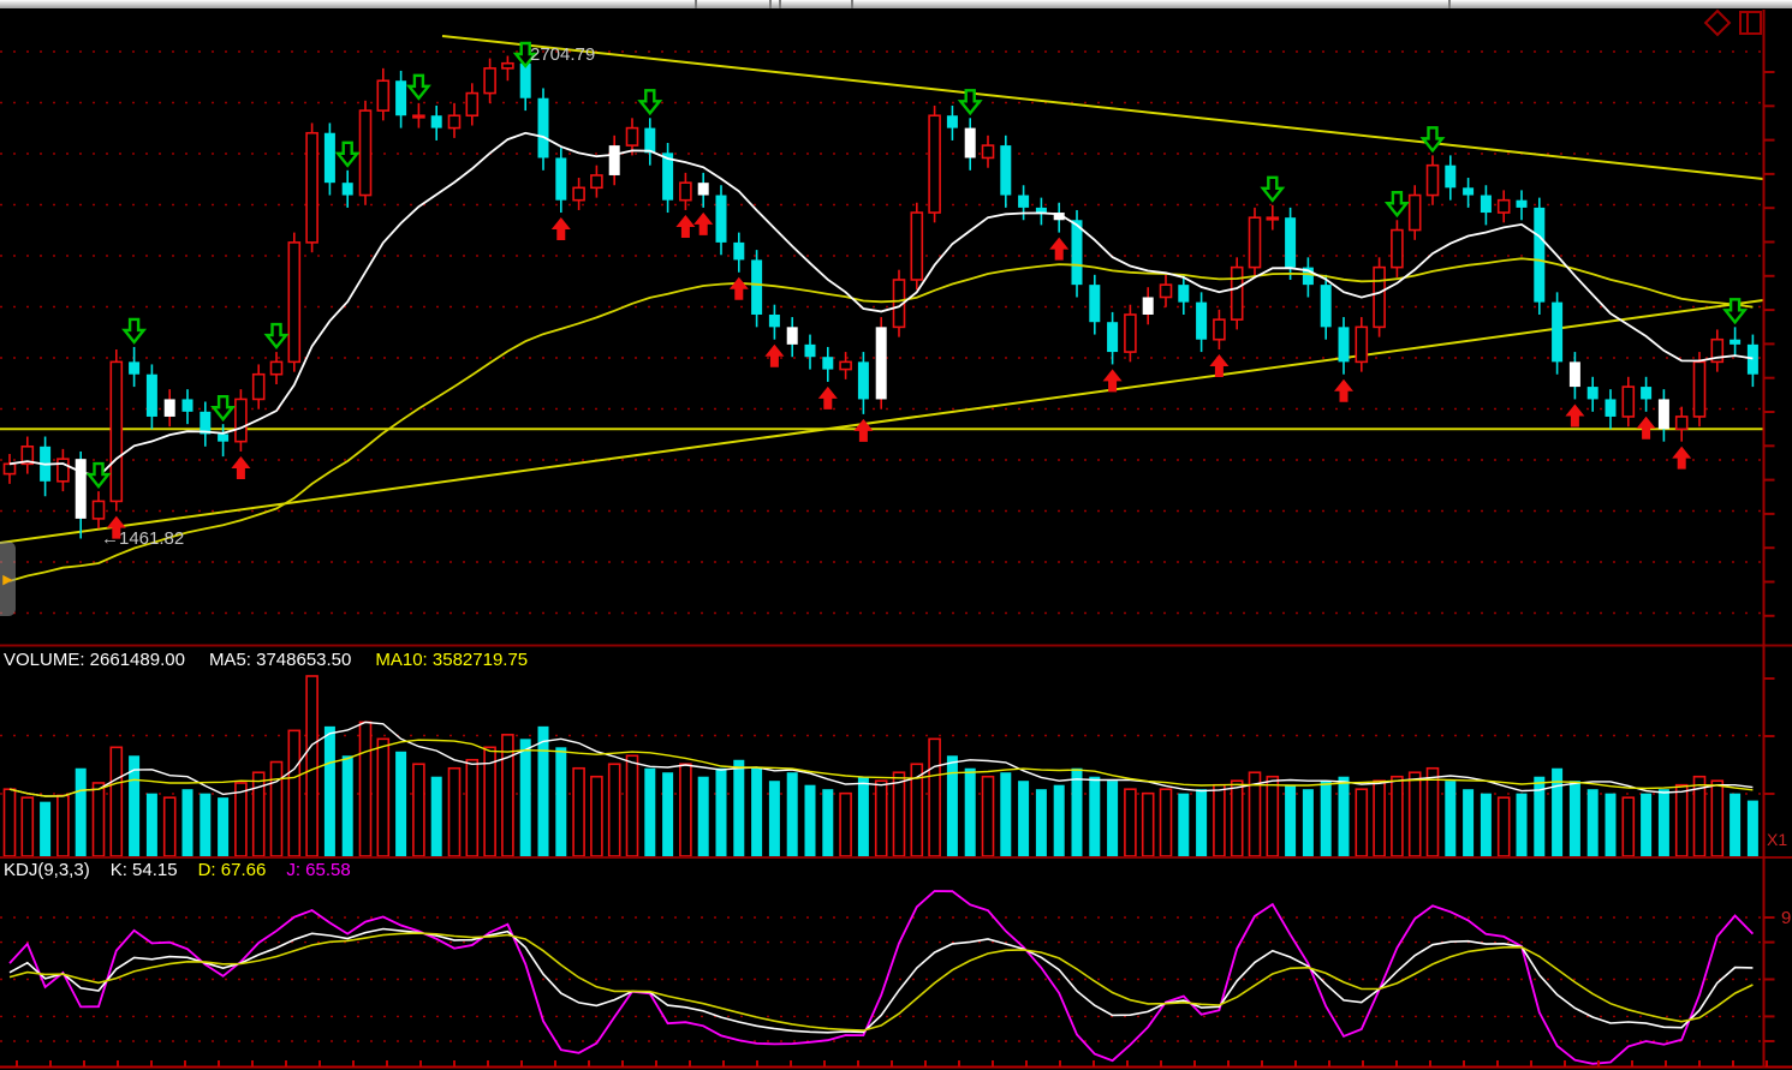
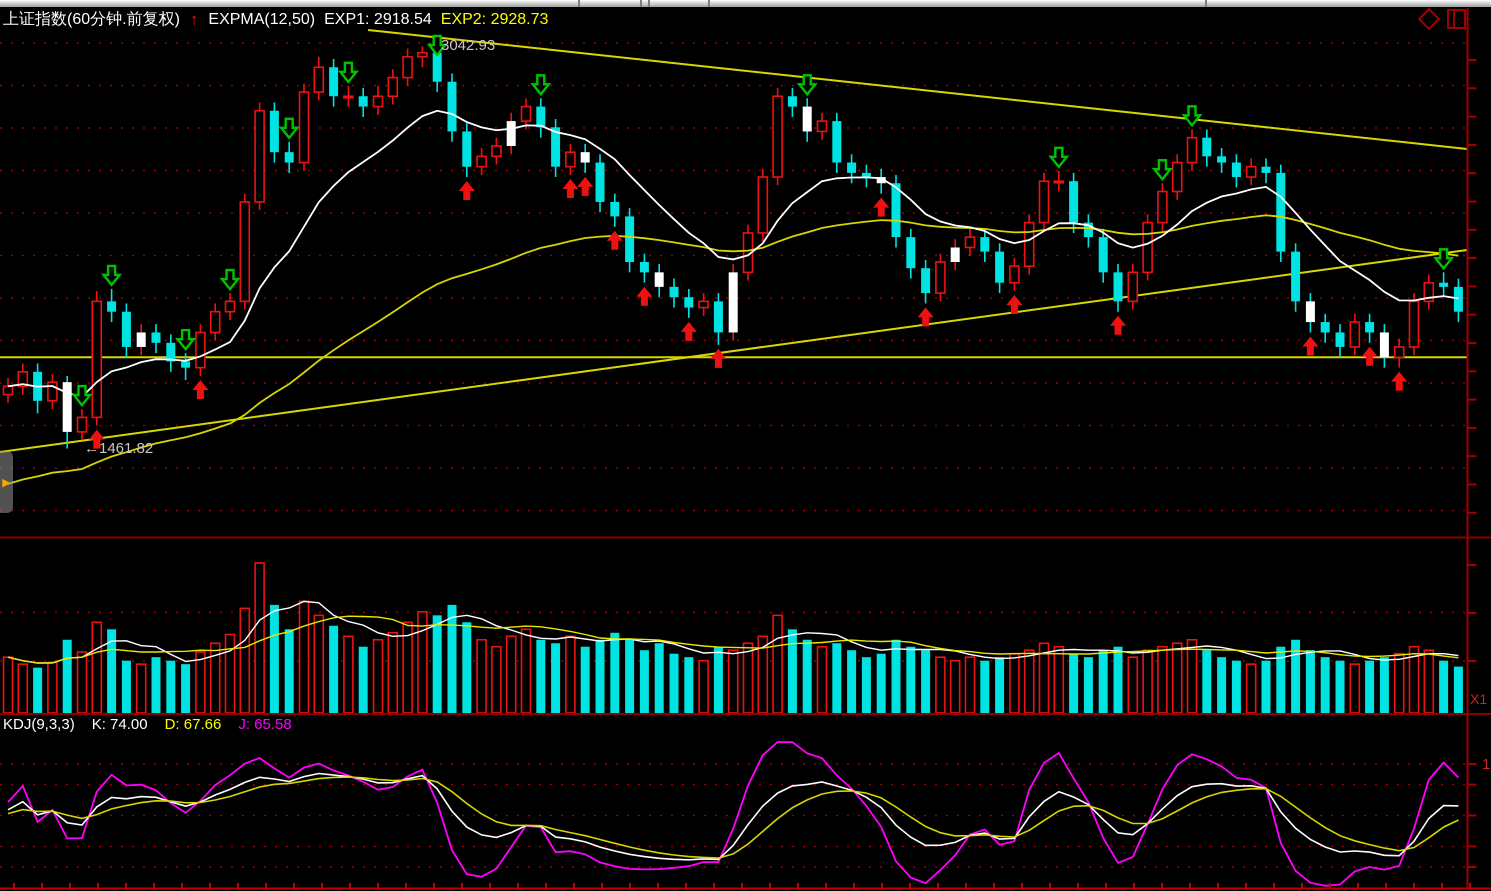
+ 上证指数(60分钟.前复权)
+ ↑
+ EXPMA(12,50)
+ EXP1: 2918.54
+ EXP2: 2928.73
- 2704.79
+ 3042.93
  ←1461.82
- VOLUME: 2661489.00
- MA5: 3748653.50
- MA10: 3582719.75
  KDJ(9,3,3)
- K: 54.15
+ K: 74.00
  D: 67.66
  J: 65.58
  X1
- 9
+ 1
  ▶
